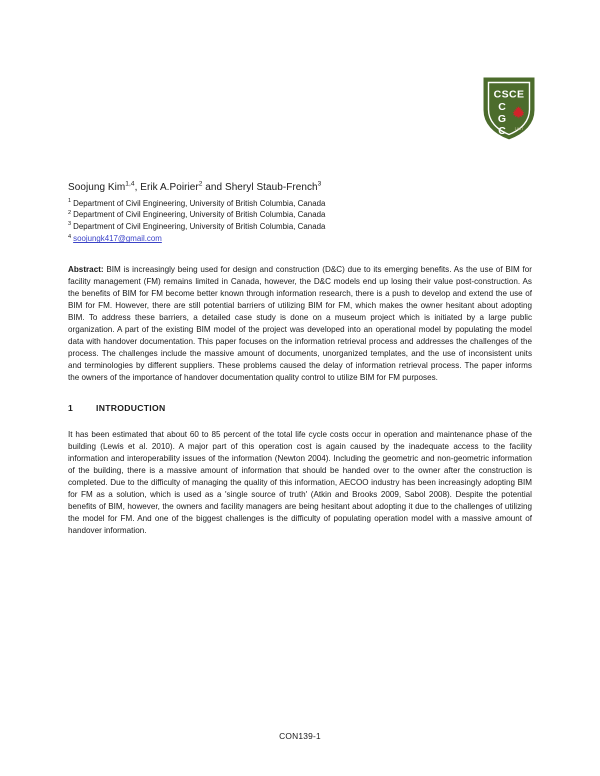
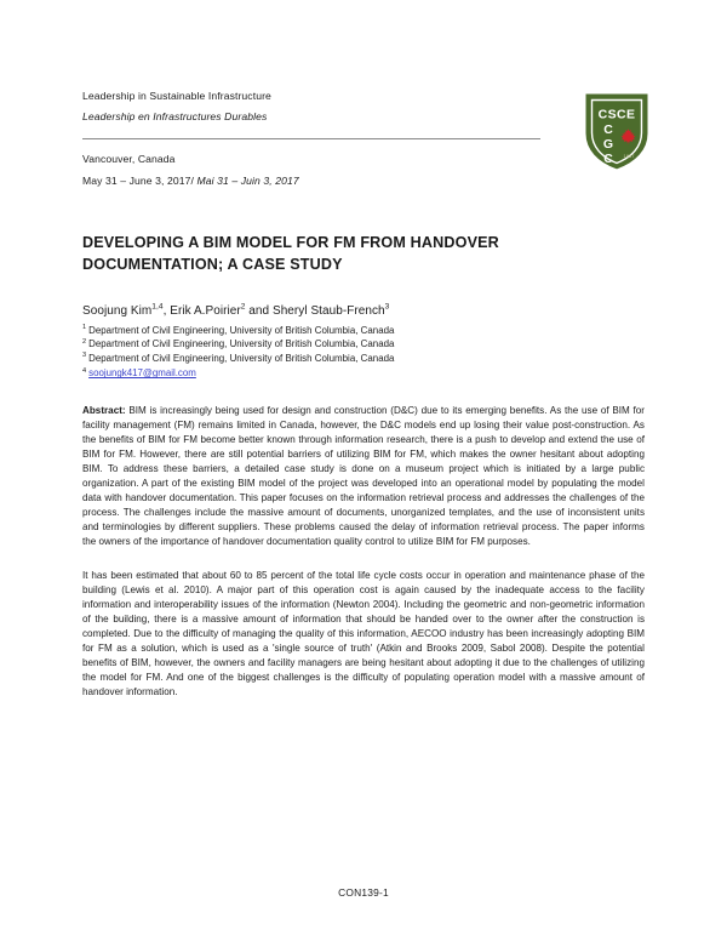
+ Leadership in Sustainable Infrastructure
+ Leadership en Infrastructures Durables
+ Vancouver, Canada
+ May 31 – June 3, 2017/ Mai 31 – Juin 3, 2017
  CSCE
  C
  G
  C
+ DEVELOPING A BIM MODEL FOR FM FROM HANDOVER DOCUMENTATION; A CASE STUDY
  Soojung Kim , Erik A.Poirier and Sheryl Staub-French
  Department of Civil Engineering, University of British Columbia, Canada
  Department of Civil Engineering, University of British Columbia, Canada
  Department of Civil Engineering, University of British Columbia, Canada
  soojungk417@gmail.com
  Abstract: BIM is increasingly being used for design and construction (D&C) due to its emerging benefits. As the use of BIM for facility management (FM) remains limited in Canada, however, the D&C models end up losing their value post-construction. As the benefits of BIM for FM become better known through information research, there is a push to develop and extend the use of BIM for FM. However, there are still potential barriers of utilizing BIM for FM, which makes the owner hesitant about adopting BIM. To address these barriers, a detailed case study is done on a museum project which is initiated by a large public organization. A part of the existing BIM model of the project was developed into an operational model by populating the model data with handover documentation. This paper focuses on the information retrieval process and addresses the challenges of the process. The challenges include the massive amount of documents, unorganized templates, and the use of inconsistent units and terminologies by different suppliers. These problems caused the delay of information retrieval process. The paper informs the owners of the importance of handover documentation quality control to utilize BIM for FM purposes.
- 1
- INTRODUCTION
  It has been estimated that about 60 to 85 percent of the total life cycle costs occur in operation and maintenance phase of the building (Lewis et al. 2010). A major part of this operation cost is again caused by the inadequate access to the facility information and interoperability issues of the information (Newton 2004). Including the geometric and non-geometric information of the building, there is a massive amount of information that should be handed over to the owner after the construction is completed. Due to the difficulty of managing the quality of this information, AECOO industry has been increasingly adopting BIM for FM as a solution, which is used as a 'single source of truth' (Atkin and Brooks 2009, Sabol 2008). Despite the potential benefits of BIM, however, the owners and facility managers are being hesitant about adopting it due to the challenges of utilizing the model for FM. And one of the biggest challenges is the difficulty of populating operation model with a massive amount of handover information.
  CON139-1
